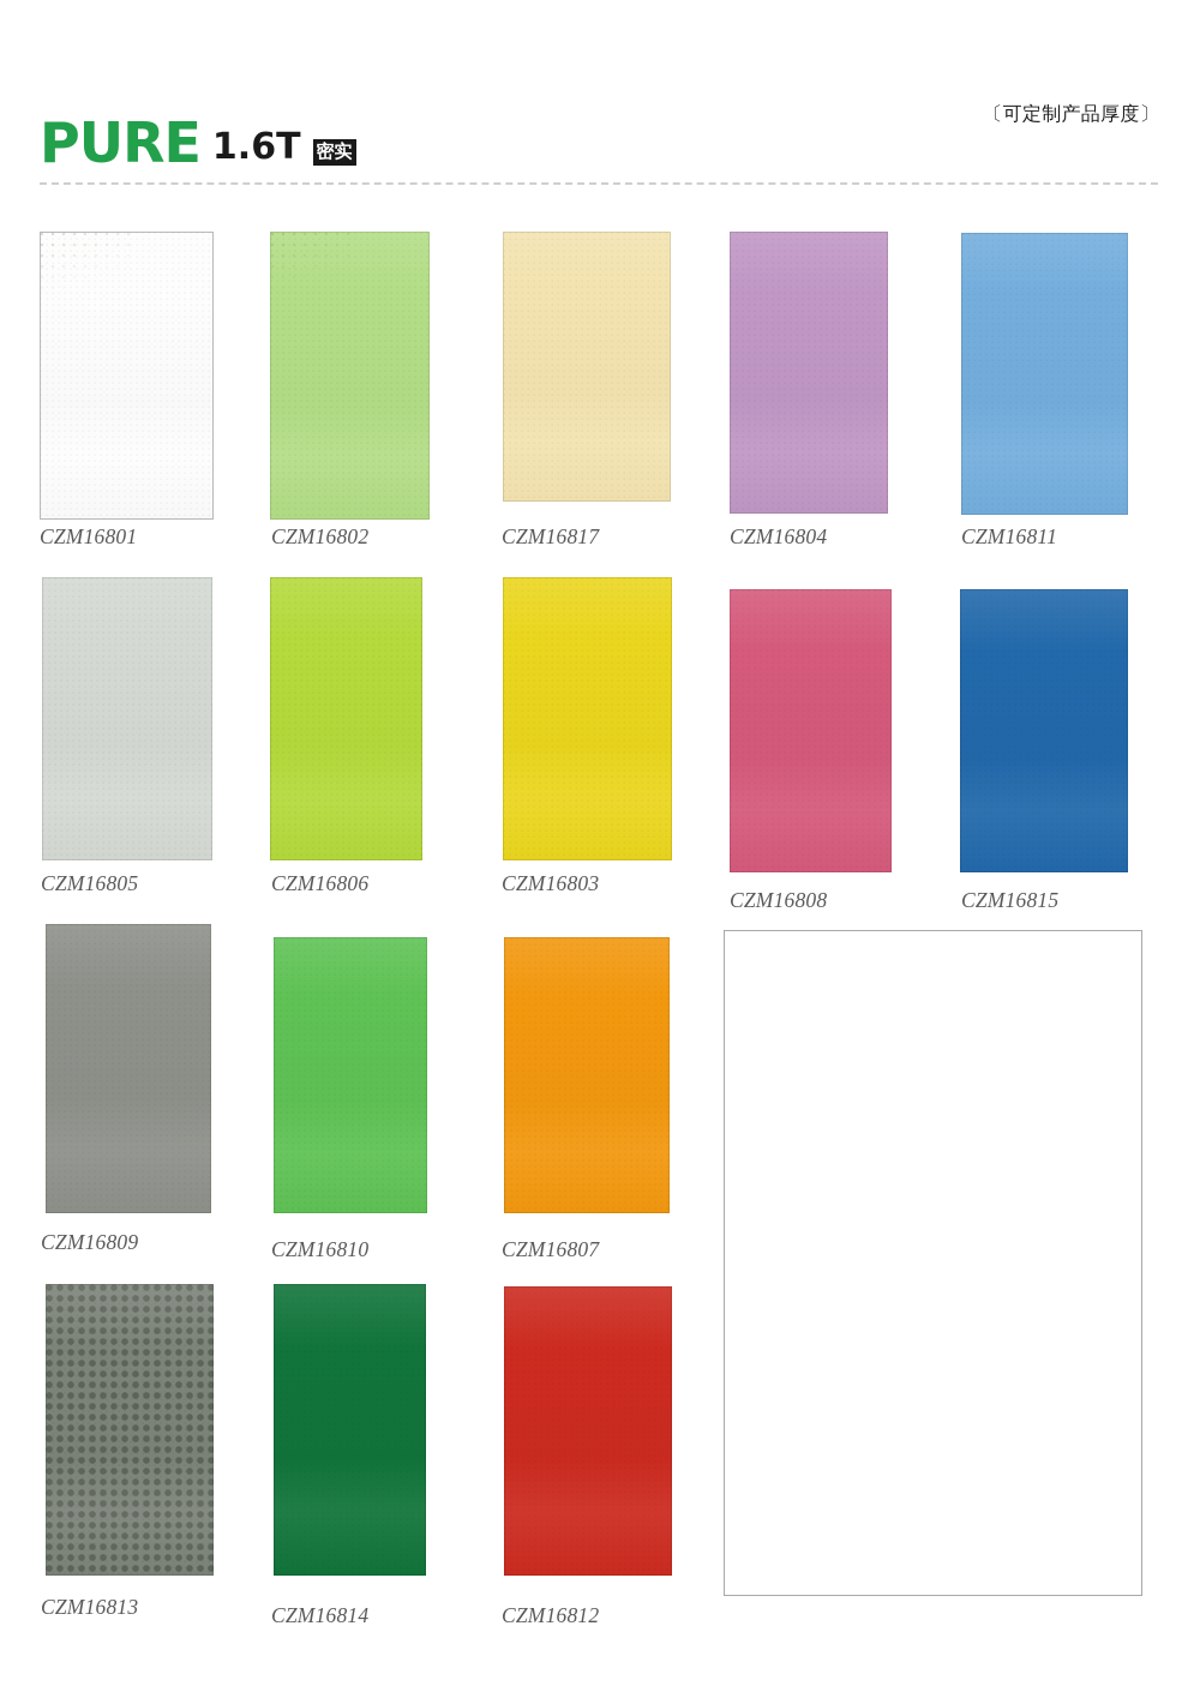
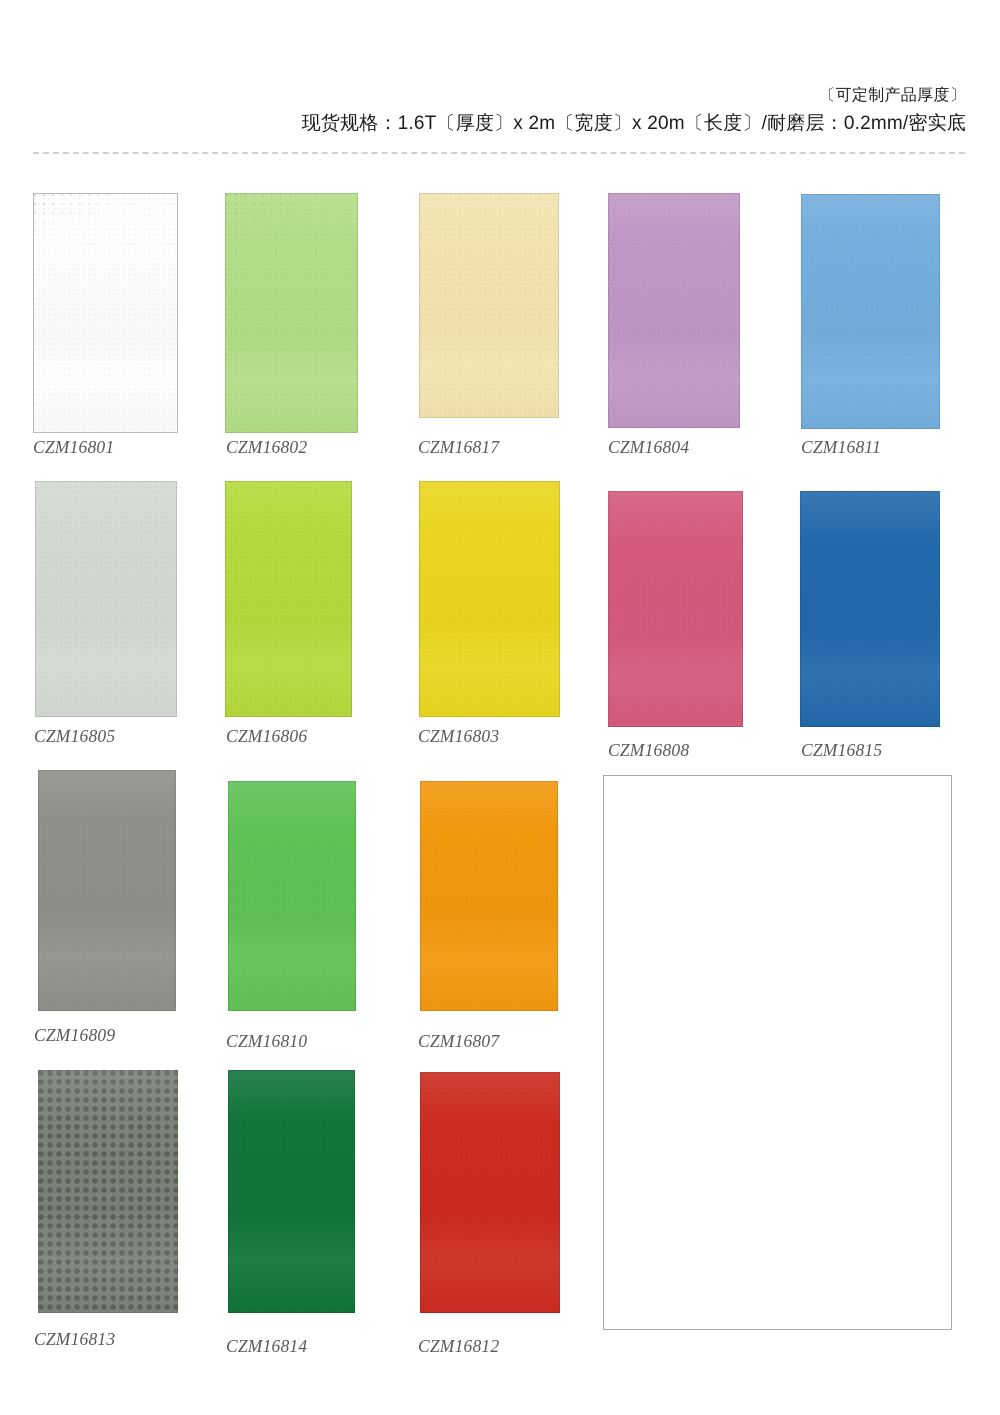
- PURE
- 1.6T
- 密实
  〔可定制产品厚度〕
+ 现货规格：1.6T〔厚度〕x 2m〔宽度〕x 20m〔长度〕/耐磨层：0.2mm/密实底
  CZM16801
  CZM16802
  CZM16817
  CZM16804
  CZM16811
  CZM16805
  CZM16806
  CZM16803
  CZM16808
  CZM16815
  CZM16809
  CZM16810
  CZM16807
  CZM16813
  CZM16814
  CZM16812
